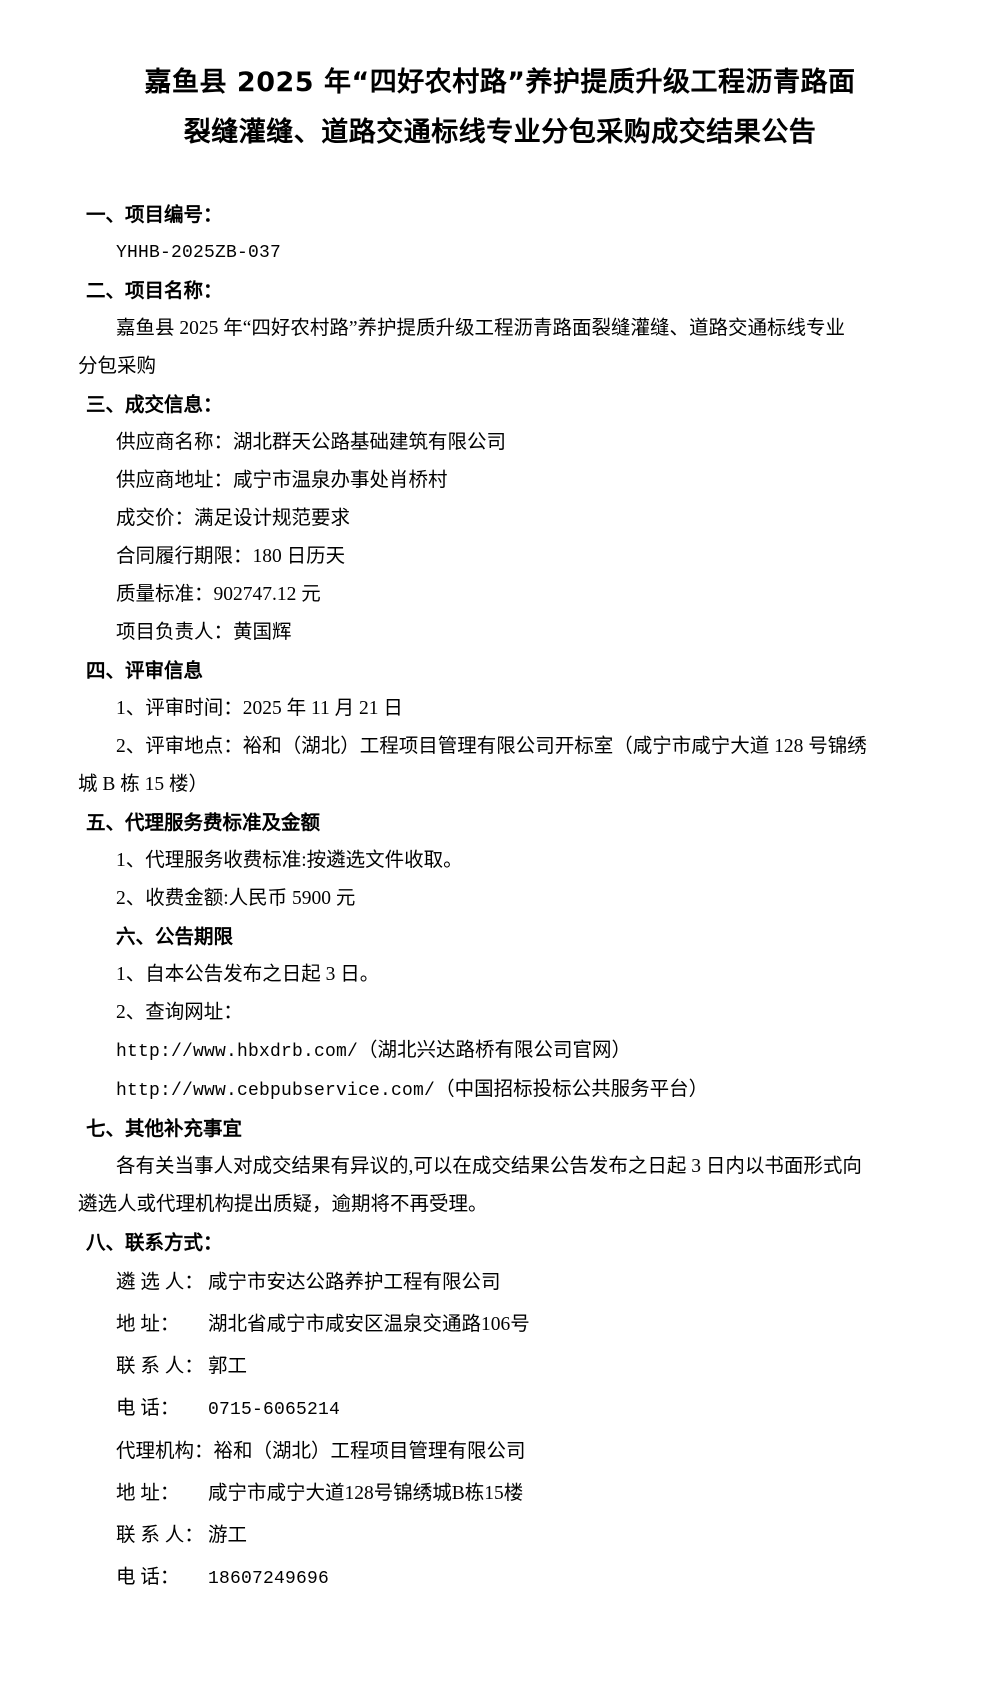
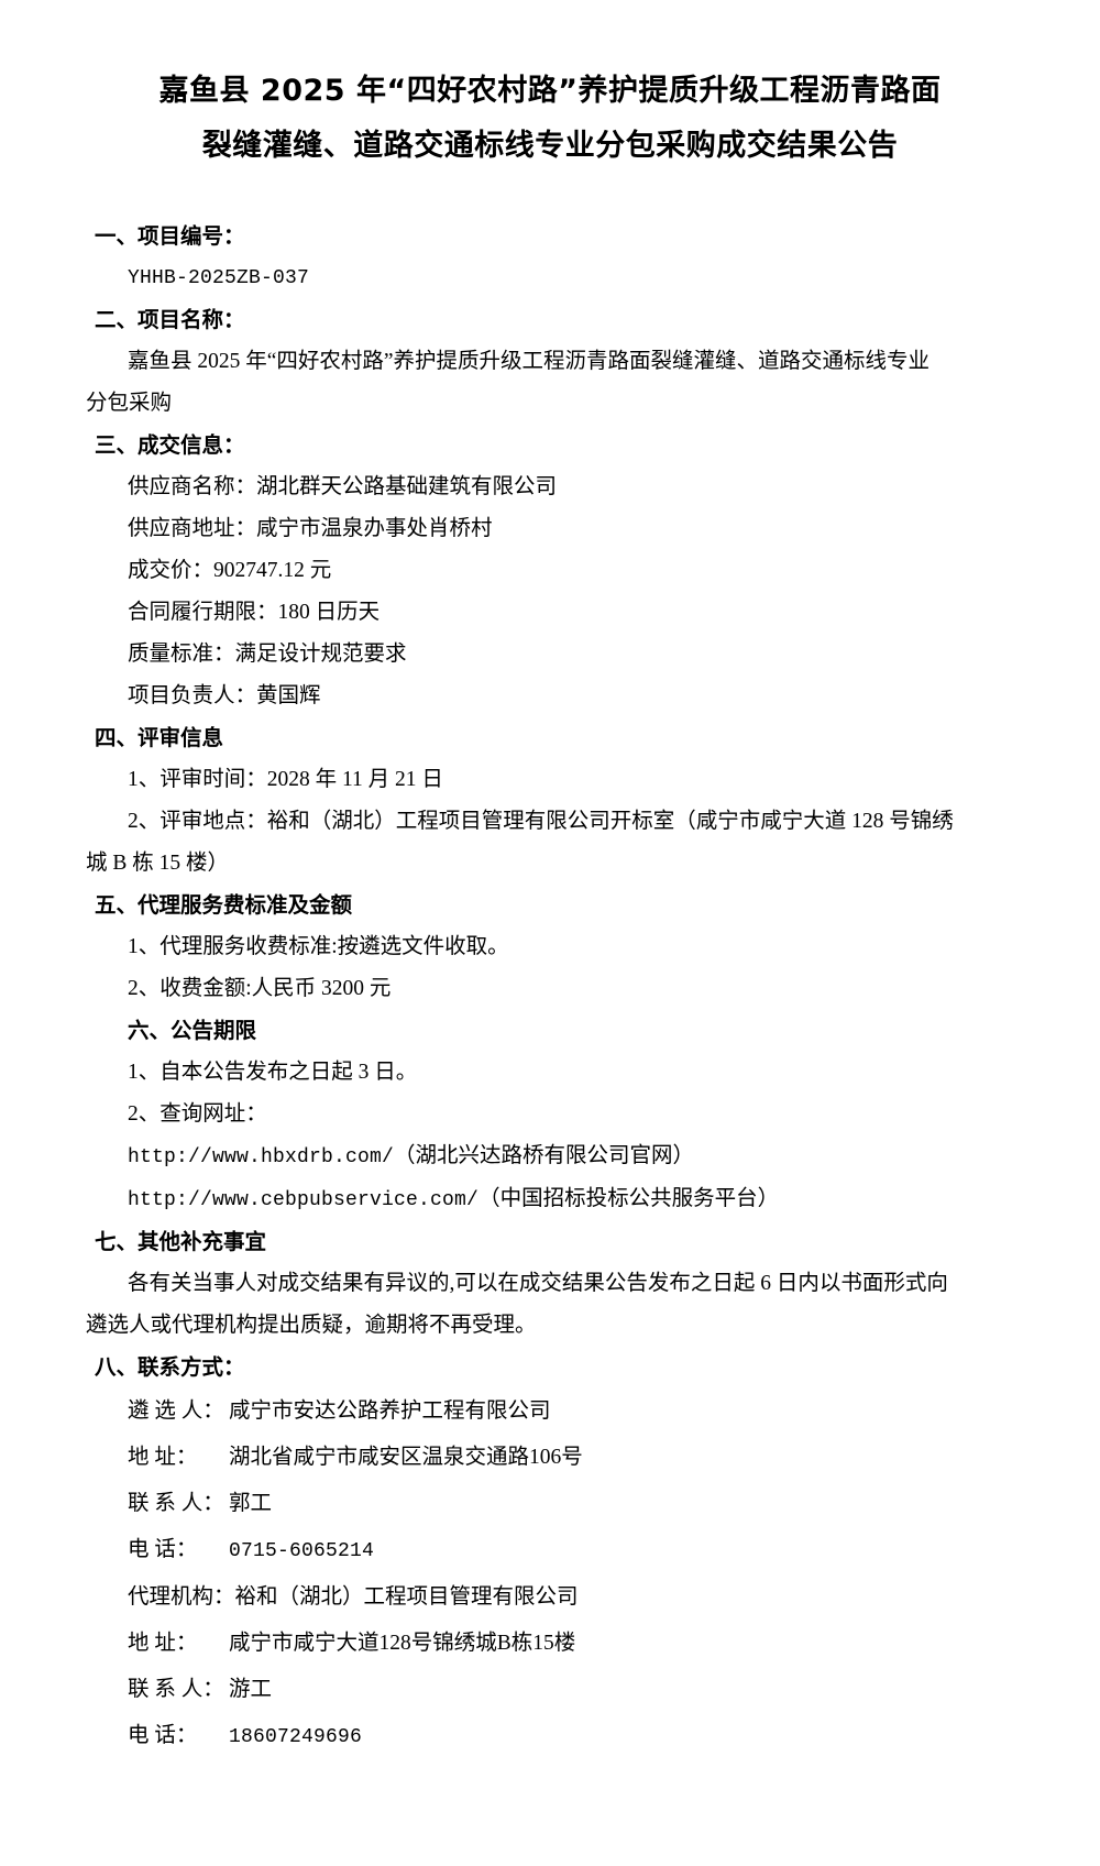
  嘉鱼县 2025 年“四好农村路”养护提质升级工程沥青路面
  裂缝灌缝、道路交通标线专业分包采购成交结果公告
  一、项目编号：
  YHHB-2025ZB-037
  二、项目名称：
  嘉鱼县 2025 年“四好农村路”养护提质升级工程沥青路面裂缝灌缝、道路交通标线专业
  分包采购
  三、成交信息：
  供应商名称：湖北群天公路基础建筑有限公司
  供应商地址：咸宁市温泉办事处肖桥村
- 成交价：满足设计规范要求
+ 成交价：902747.12 元
  合同履行期限：180 日历天
- 质量标准：902747.12 元
+ 质量标准：满足设计规范要求
  项目负责人：黄国辉
  四、评审信息
- 1、评审时间：2025 年 11 月 21 日
+ 1、评审时间：2028 年 11 月 21 日
  2、评审地点：裕和（湖北）工程项目管理有限公司开标室（咸宁市咸宁大道 128 号锦绣
  城 B 栋 15 楼）
  五、代理服务费标准及金额
  1、代理服务收费标准:按遴选文件收取。
- 2、收费金额:人民币 5900 元
+ 2、收费金额:人民币 3200 元
  六、公告期限
  1、自本公告发布之日起 3 日。
  2、查询网址：
  http://www.hbxdrb.com/（湖北兴达路桥有限公司官网）
  http://www.cebpubservice.com/（中国招标投标公共服务平台）
  七、其他补充事宜
- 各有关当事人对成交结果有异议的,可以在成交结果公告发布之日起 3 日内以书面形式向
+ 各有关当事人对成交结果有异议的,可以在成交结果公告发布之日起 6 日内以书面形式向
  遴选人或代理机构提出质疑，逾期将不再受理。
  八、联系方式：
  遴 选 人： 咸宁市安达公路养护工程有限公司
  地 址： 湖北省咸宁市咸安区温泉交通路106号
  联 系 人： 郭工
  电 话： 0715-6065214
  代理机构：裕和（湖北）工程项目管理有限公司
  地 址： 咸宁市咸宁大道128号锦绣城B栋15楼
  联 系 人： 游工
  电 话： 18607249696
